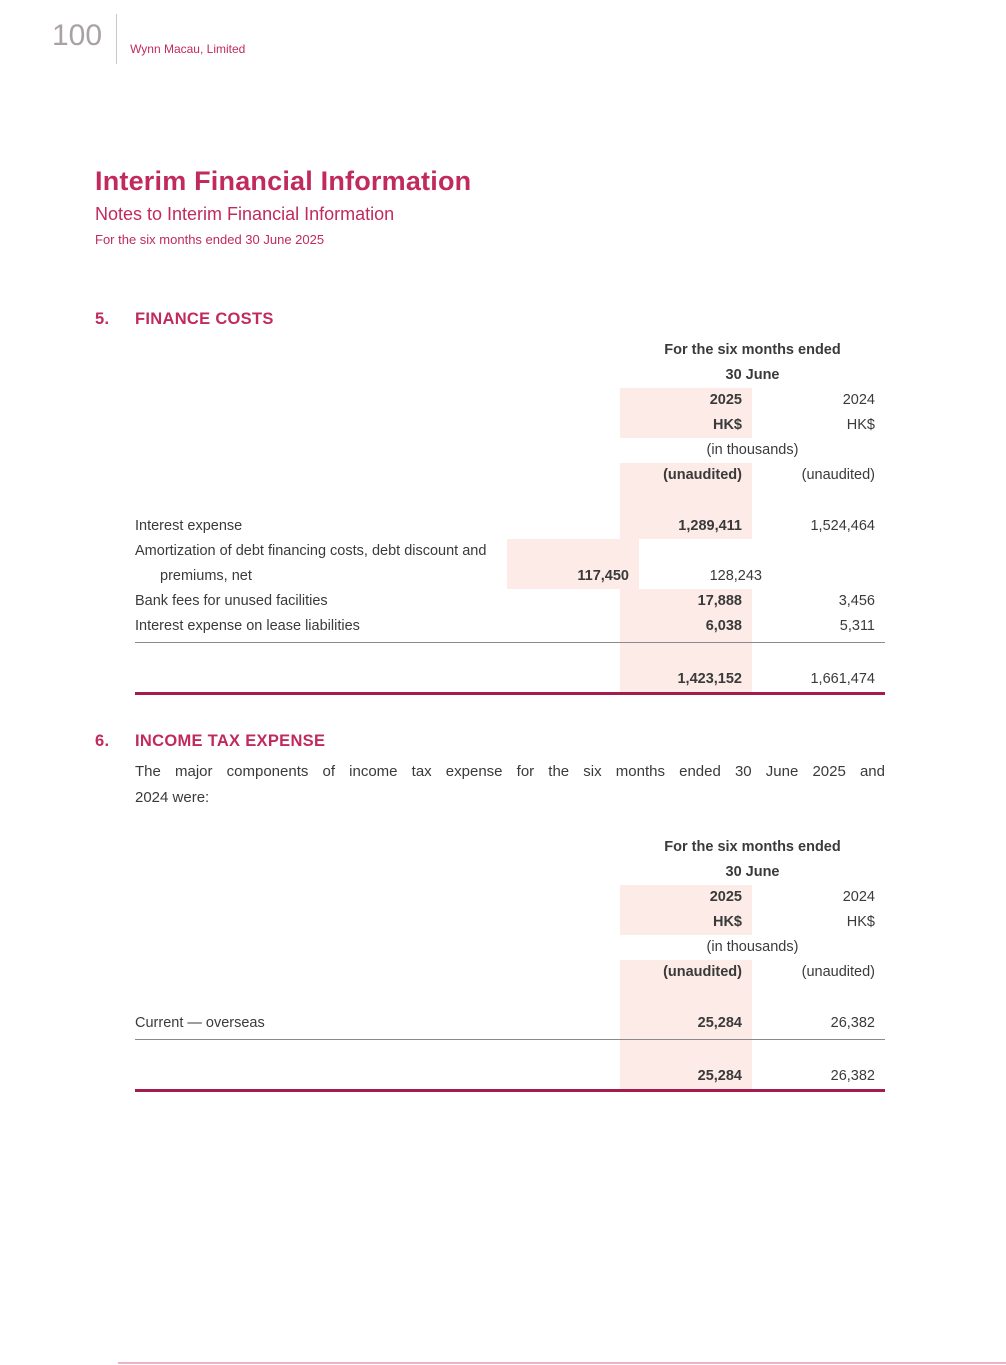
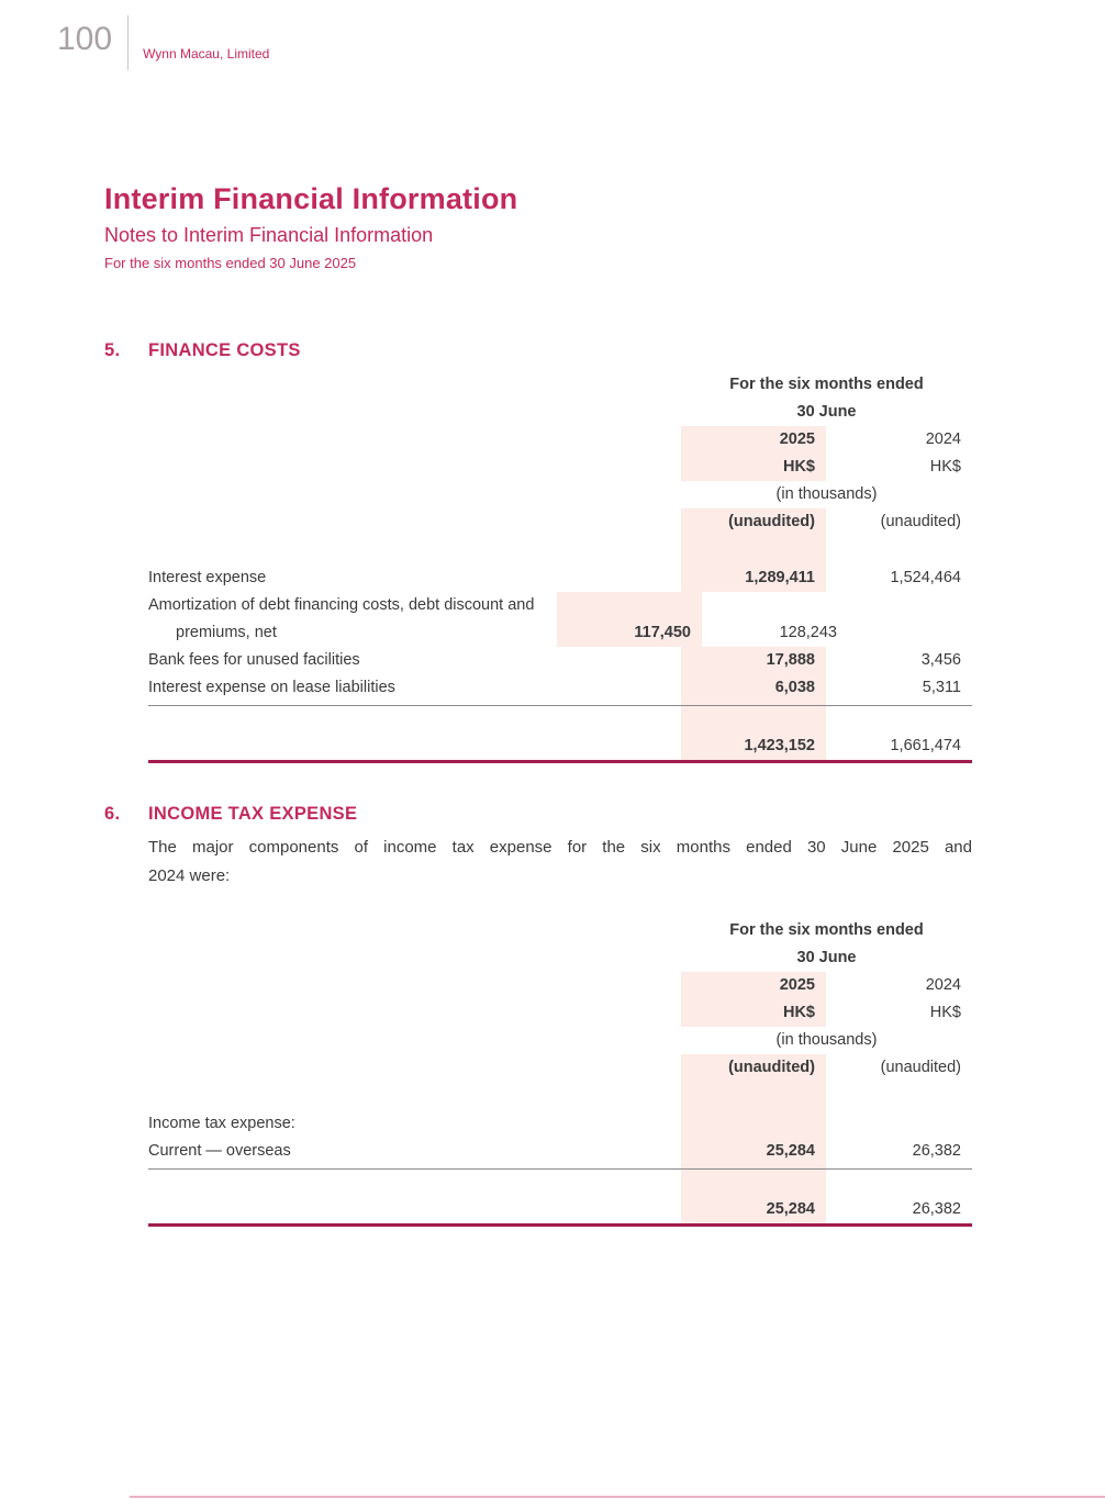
  100
  Wynn Macau, Limited
  Interim Financial Information
  Notes to Interim Financial Information
  For the six months ended 30 June 2025
  5.
  FINANCE COSTS
  For the six months ended
  30 June
  2025
  2024
  HK$
  HK$
  (in thousands)
  (unaudited)
  (unaudited)
  Interest expense
  1,289,411
  1,524,464
  Amortization of debt financing costs, debt discount and premiums, net
  117,450
  128,243
  Bank fees for unused facilities
  17,888
  3,456
  Interest expense on lease liabilities
  6,038
  5,311
  1,423,152
  1,661,474
  6.
  INCOME TAX EXPENSE
  The major components of income tax expense for the six months ended 30 June 2025 and
  2024 were:
  For the six months ended
  30 June
  2025
  2024
  HK$
  HK$
  (in thousands)
  (unaudited)
  (unaudited)
+ Income tax expense:
  Current — overseas
  25,284
  26,382
  25,284
  26,382
